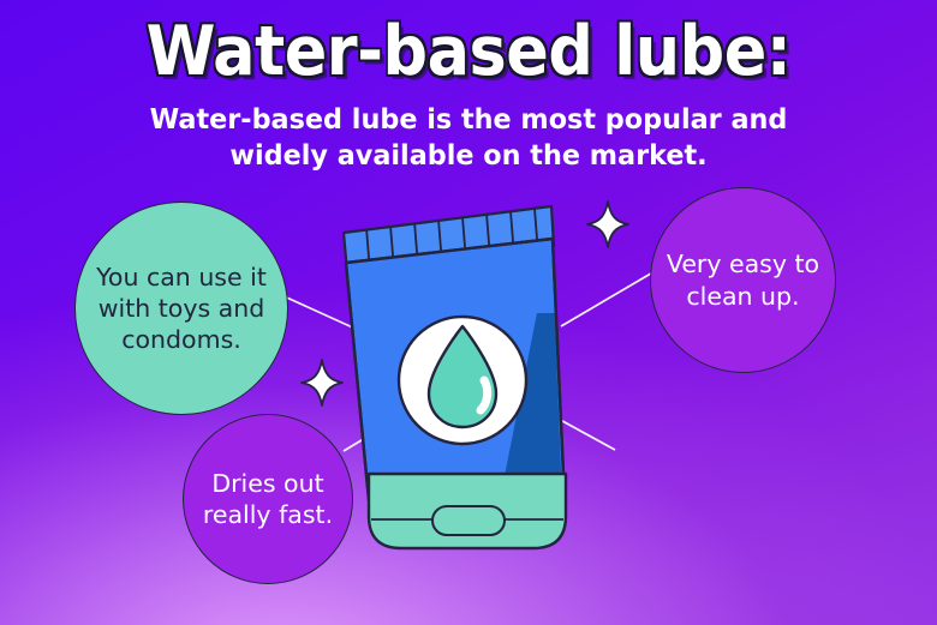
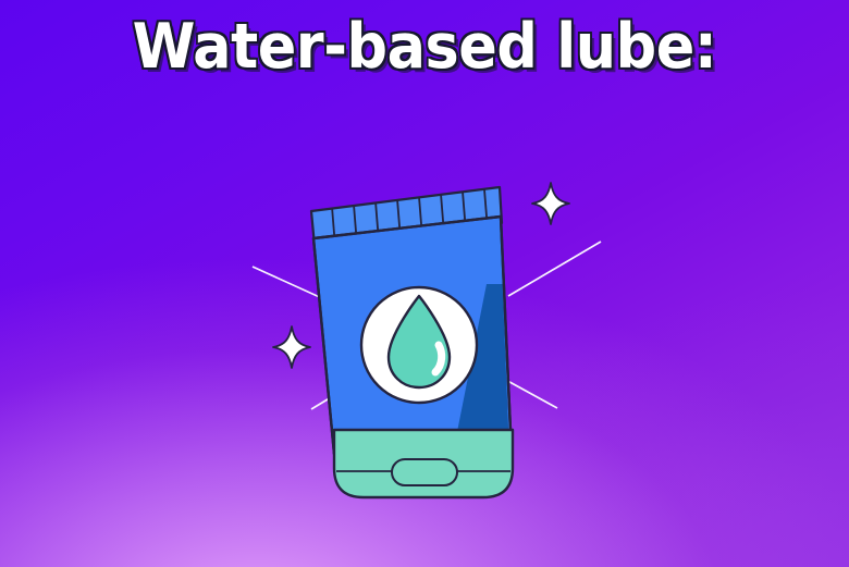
  Water-based lube:
- Water-based lube is the most popular and widely available on the market.
- You can use it with toys and condoms.
- Very easy to clean up.
- Dries out really fast.
